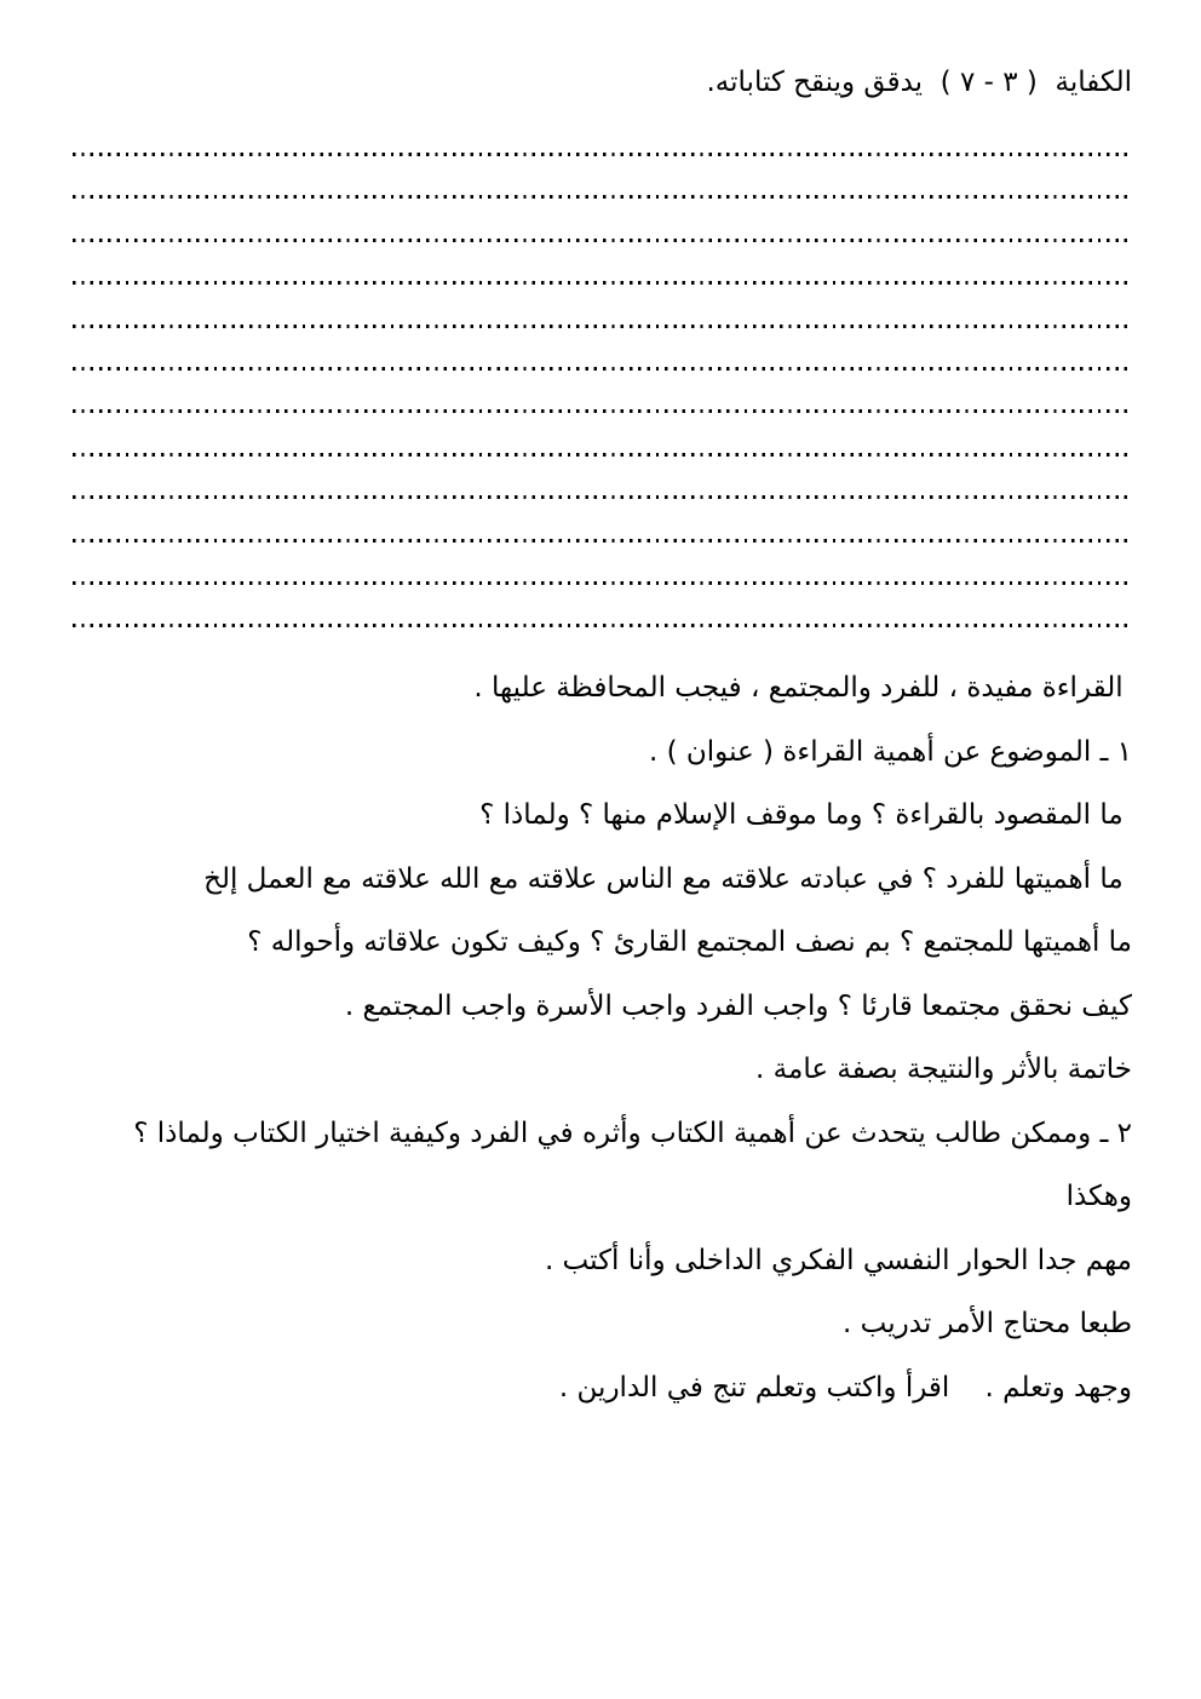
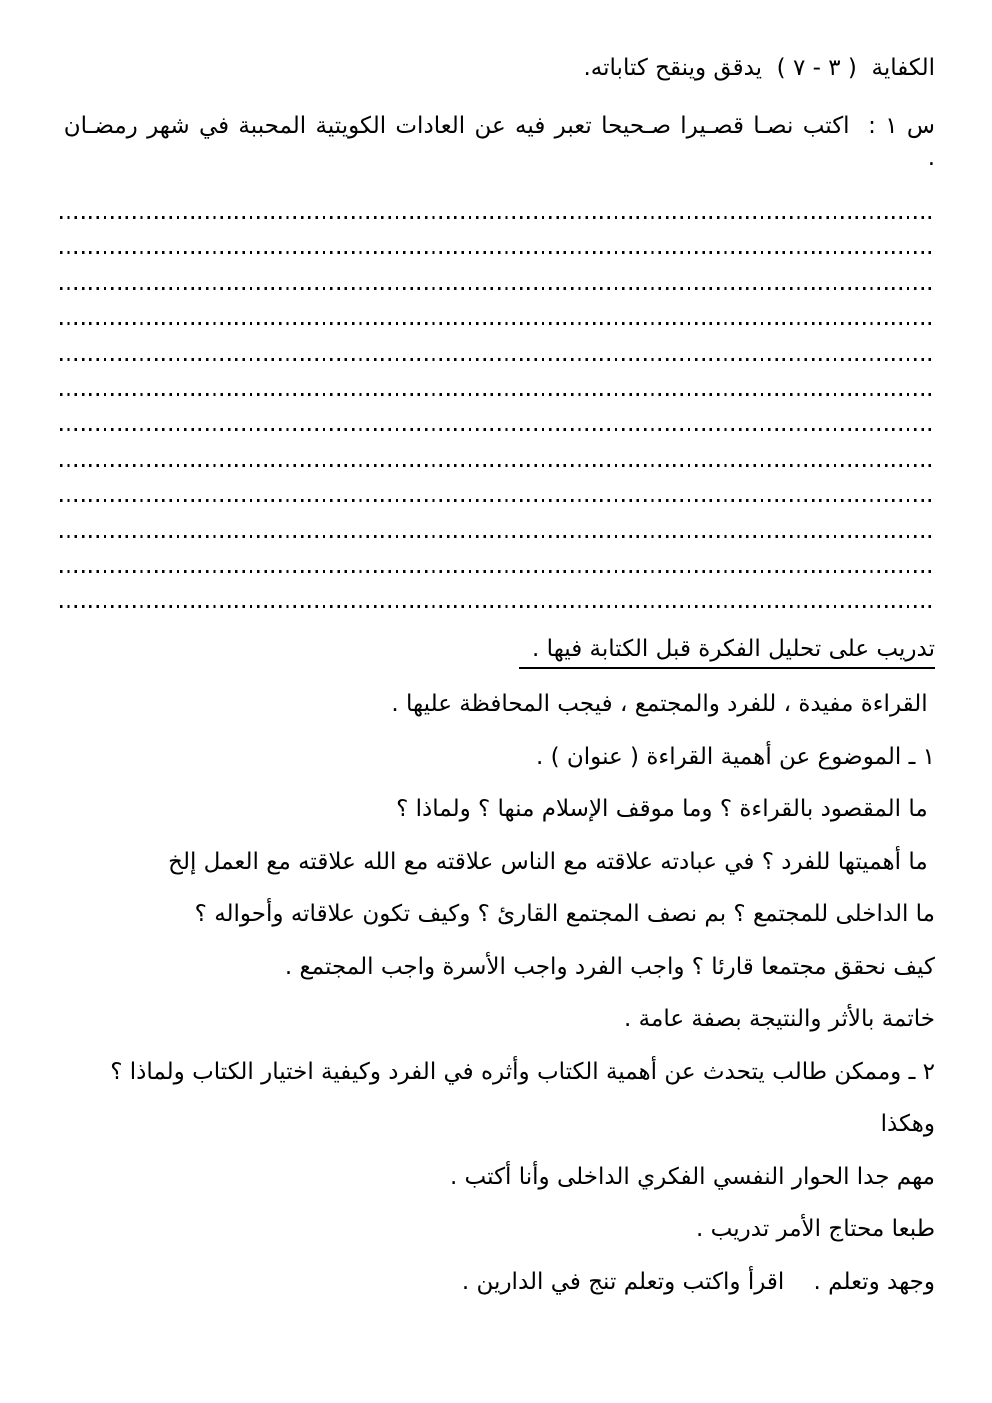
  الكفاية ( ٣ - ٧ ) يدقق وينقح كتاباته.
+ س ١ : اكتب نصـا قصـيرا صـحيحا تعبر فيه عن العادات الكويتية المحببة في شهر رمضـان .
+ تدريب على تحليل الفكرة قبل الكتابة فيها .
  القراءة مفيدة ، للفرد والمجتمع ، فيجب المحافظة عليها .
  ١ ـ الموضوع عن أهمية القراءة ( عنوان ) .
  ما المقصود بالقراءة ؟ وما موقف الإسلام منها ؟ ولماذا ؟
  ما أهميتها للفرد ؟ في عبادته علاقته مع الناس علاقته مع الله علاقته مع العمل إلخ
- ما أهميتها للمجتمع ؟ بم نصف المجتمع القارئ ؟ وكيف تكون علاقاته وأحواله ؟
+ ما الداخلى للمجتمع ؟ بم نصف المجتمع القارئ ؟ وكيف تكون علاقاته وأحواله ؟
  كيف نحقق مجتمعا قارئا ؟ واجب الفرد واجب الأسرة واجب المجتمع .
  خاتمة بالأثر والنتيجة بصفة عامة .
  ٢ ـ وممكن طالب يتحدث عن أهمية الكتاب وأثره في الفرد وكيفية اختيار الكتاب ولماذا ؟
  وهكذا
  مهم جدا الحوار النفسي الفكري الداخلى وأنا أكتب .
  طبعا محتاج الأمر تدريب .
  وجهد وتعلم . اقرأ واكتب وتعلم تنج في الدارين .
